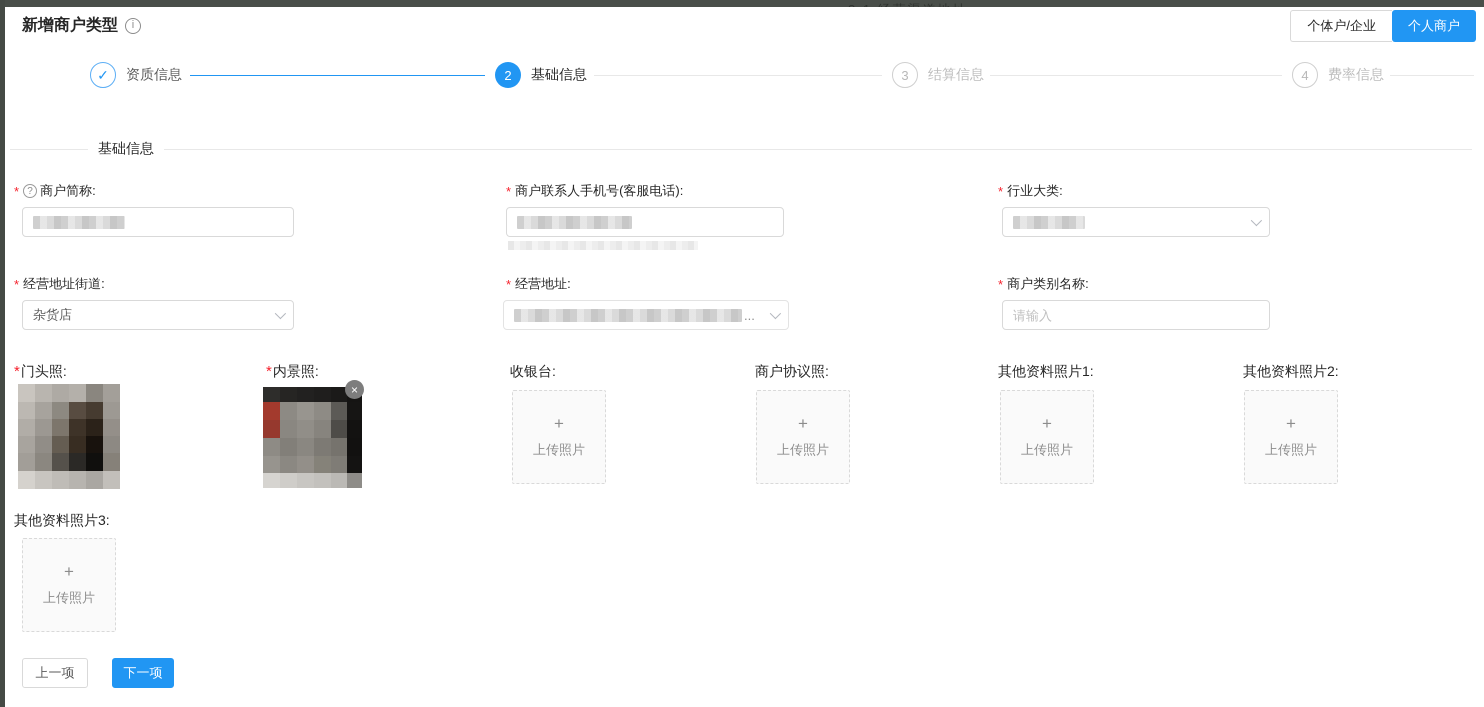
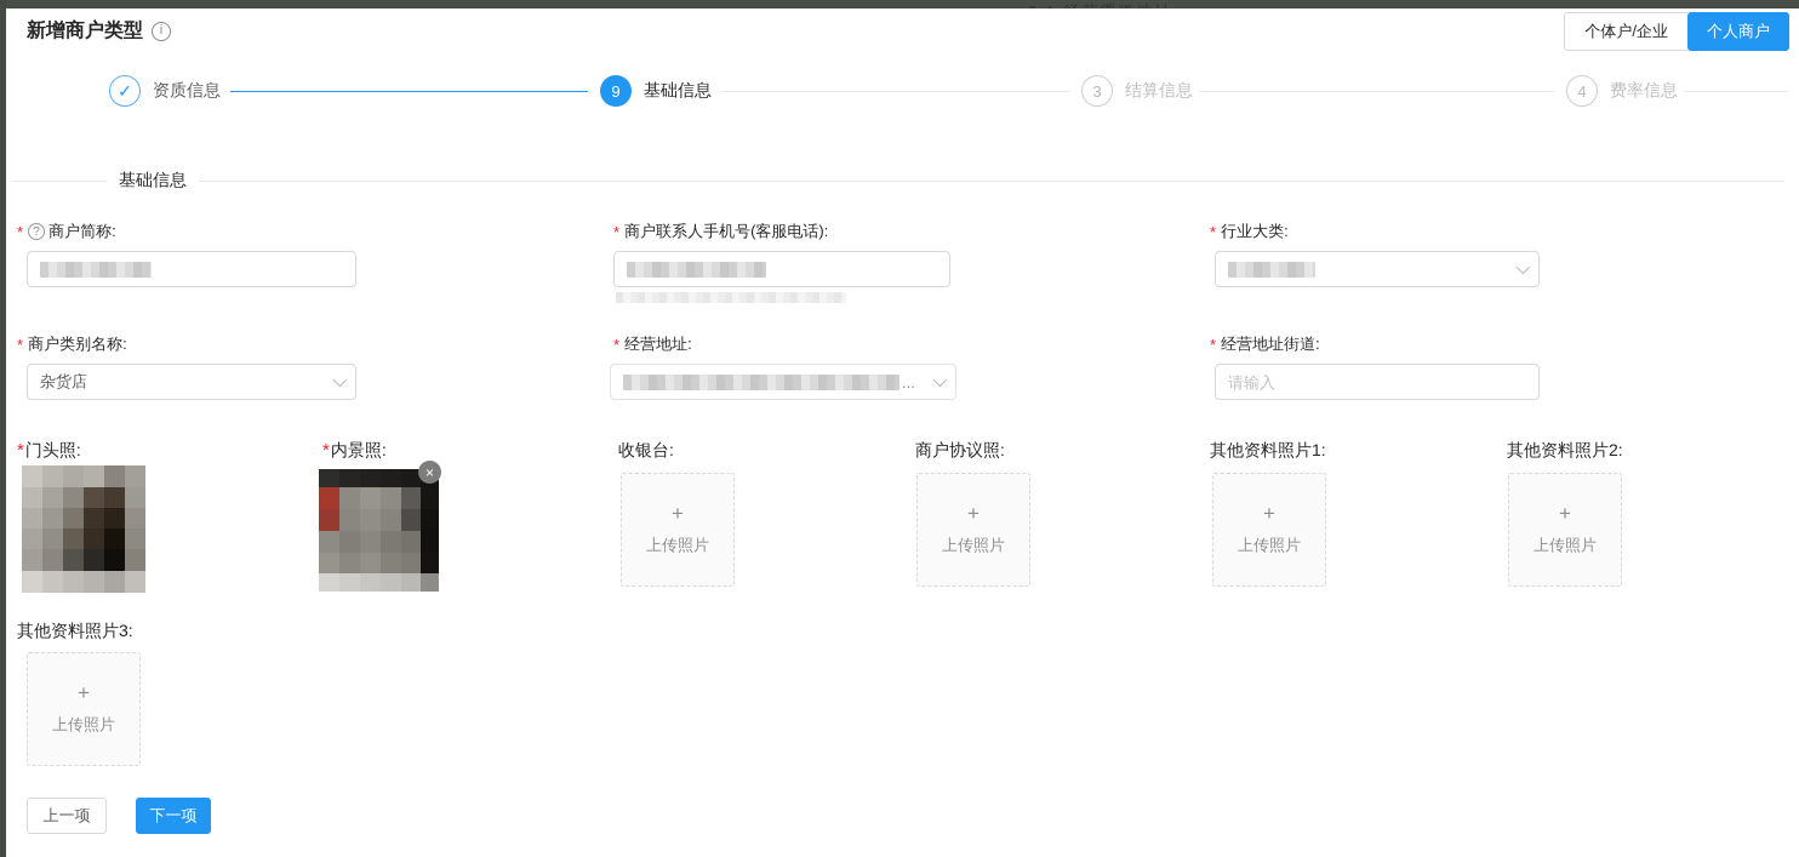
  新增商户类型
  i
  个体户/企业
  个人商户
  ✓
  资质信息
- 2
+ 9
  基础信息
  3
  结算信息
  4
  费率信息
  基础信息
  *
  ?
  商户简称:
  *
  商户联系人手机号(客服电话):
  *
  行业大类:
  *
- 经营地址街道:
+ 商户类别名称:
  杂货店
  *
  经营地址:
  ...
  *
- 商户类别名称:
+ 经营地址街道:
  请输入
  *门头照:
  *内景照:
  收银台:
  商户协议照:
  其他资料照片1:
  其他资料照片2:
  ×
  +
  上传照片
  +
  上传照片
  +
  上传照片
  +
  上传照片
  其他资料照片3:
  +
  上传照片
  上一项
  下一项
